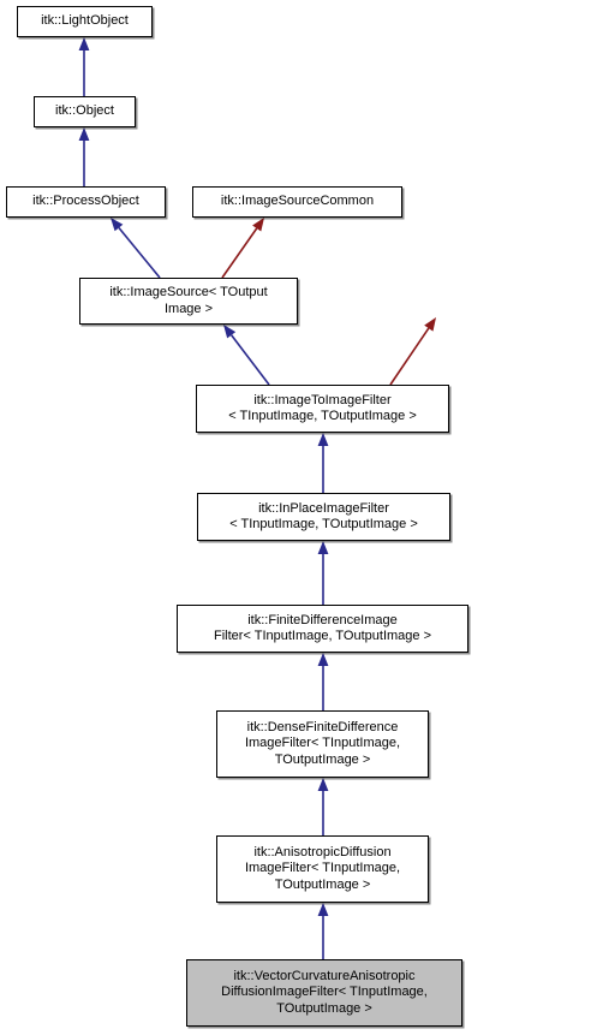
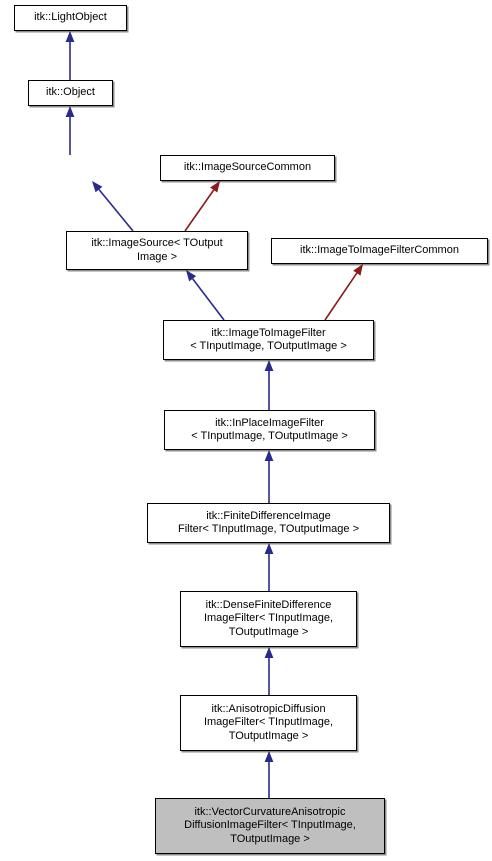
  itk::LightObject
  itk::Object
- itk::ProcessObject
  itk::ImageSourceCommon
  itk::ImageSource< TOutput
  Image >
+ itk::ImageToImageFilterCommon
  itk::ImageToImageFilter
  < TInputImage, TOutputImage >
  itk::InPlaceImageFilter
  < TInputImage, TOutputImage >
  itk::FiniteDifferenceImage
  Filter< TInputImage, TOutputImage >
  itk::DenseFiniteDifference
  ImageFilter< TInputImage,
  TOutputImage >
  itk::AnisotropicDiffusion
  ImageFilter< TInputImage,
  TOutputImage >
  itk::VectorCurvatureAnisotropic
  DiffusionImageFilter< TInputImage,
  TOutputImage >
